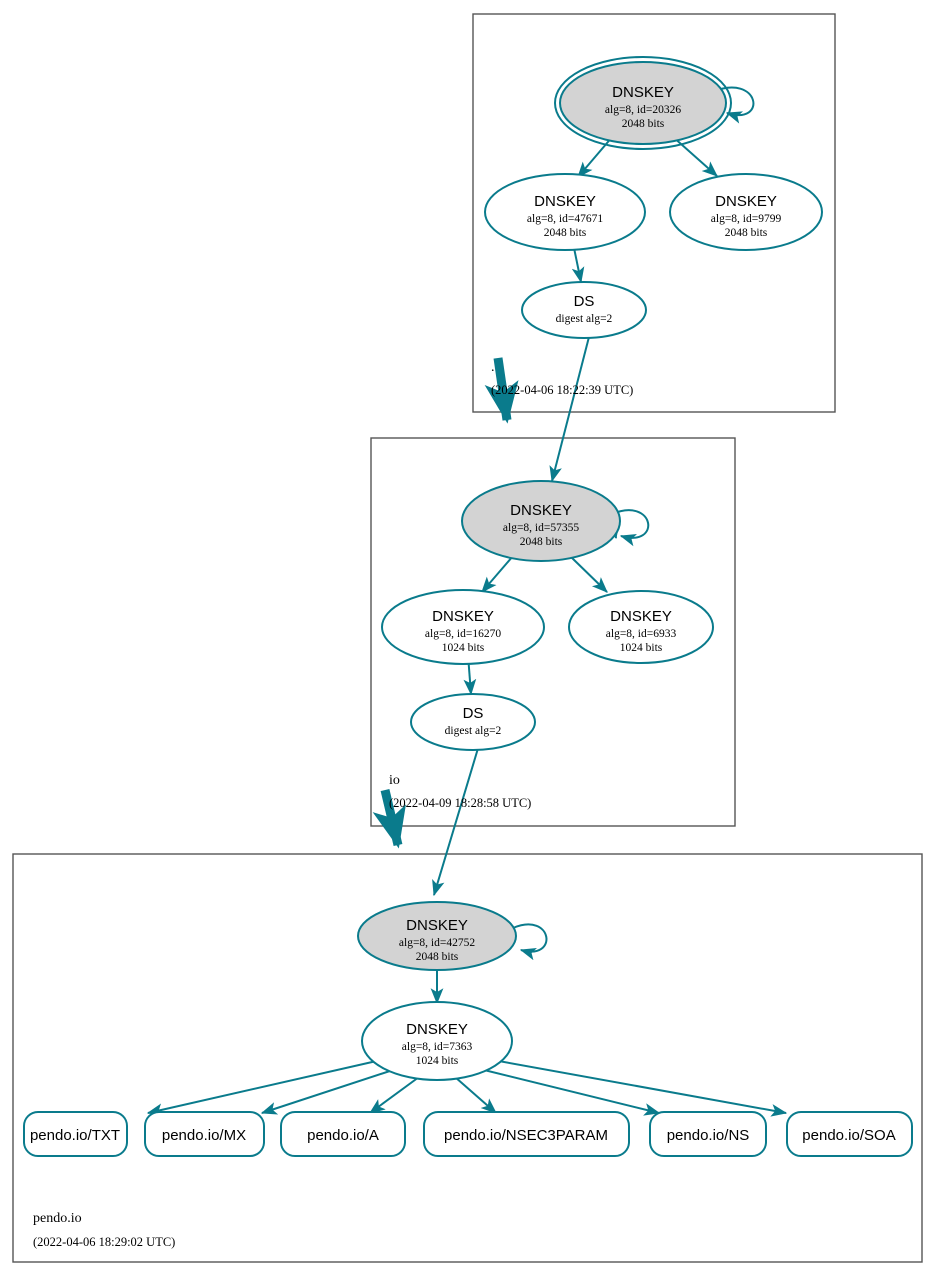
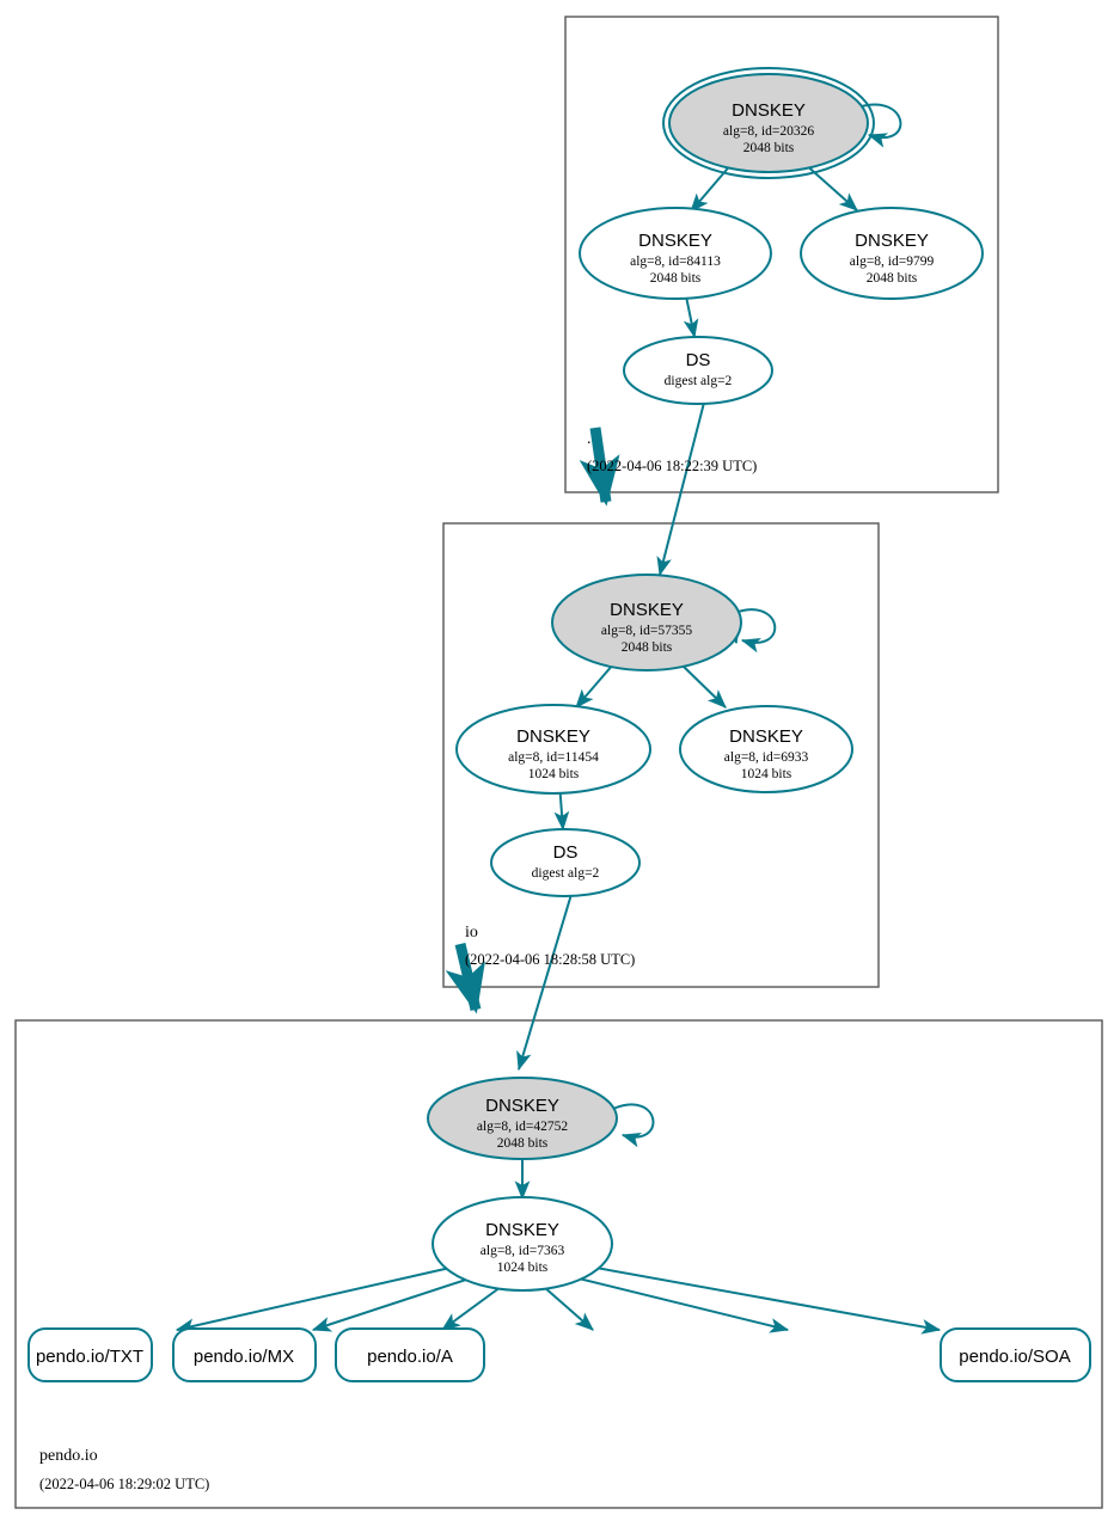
  DNSKEY
  alg=8, id=20326
  2048 bits
  DNSKEY
- alg=8, id=47671
+ alg=8, id=84113
  2048 bits
  DNSKEY
  alg=8, id=9799
  2048 bits
  DS
  digest alg=2
  .
  (2022-04-06 18:22:39 UTC)
  DNSKEY
  alg=8, id=57355
  2048 bits
  DNSKEY
- alg=8, id=16270
+ alg=8, id=11454
  1024 bits
  DNSKEY
  alg=8, id=6933
  1024 bits
  DS
  digest alg=2
  io
- (2022-04-09 18:28:58 UTC)
+ (2022-04-06 18:28:58 UTC)
  DNSKEY
  alg=8, id=42752
  2048 bits
  DNSKEY
  alg=8, id=7363
  1024 bits
  pendo.io/TXT
  pendo.io/MX
  pendo.io/A
- pendo.io/NSEC3PARAM
- pendo.io/NS
  pendo.io/SOA
  pendo.io
  (2022-04-06 18:29:02 UTC)
